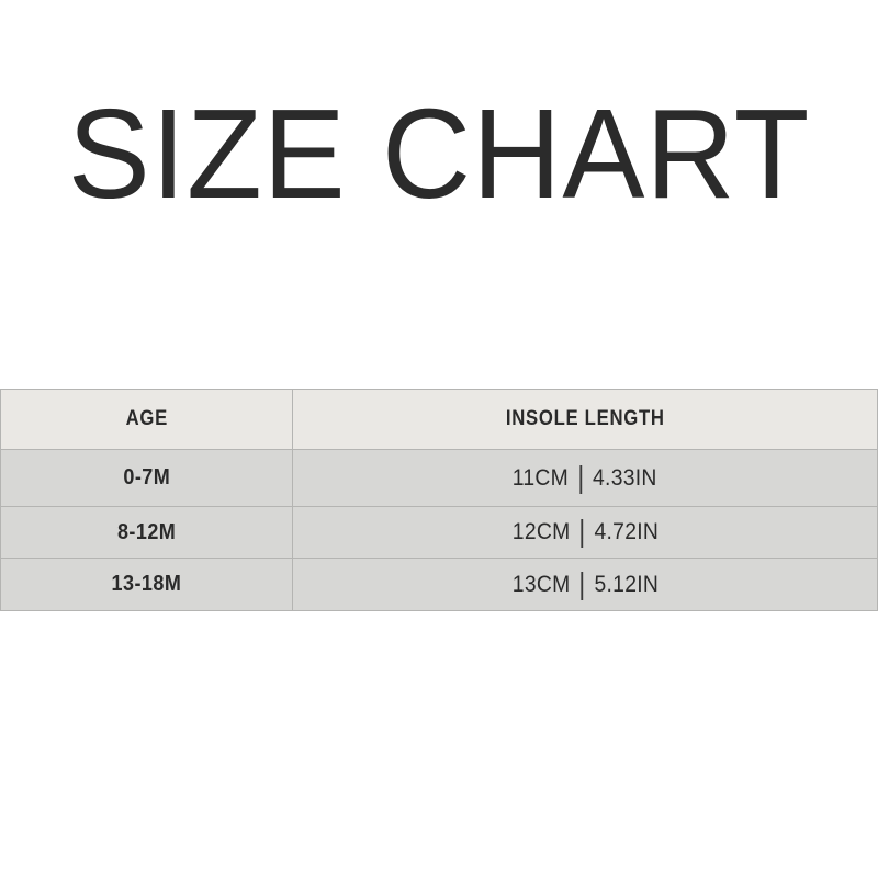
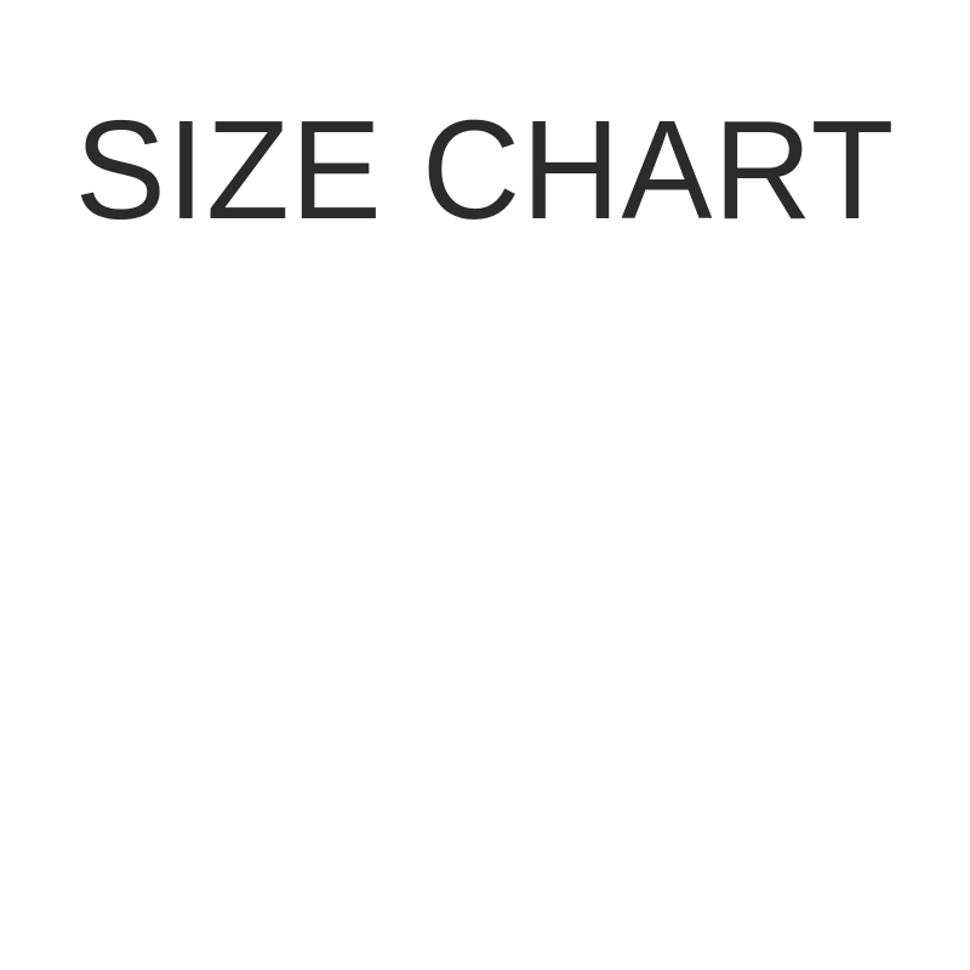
  SIZE CHART
- AGE	INSOLE LENGTH
- 0-7M	11CM 4.33IN
- 8-12M	12CM 4.72IN
- 13-18M	13CM 5.12IN
